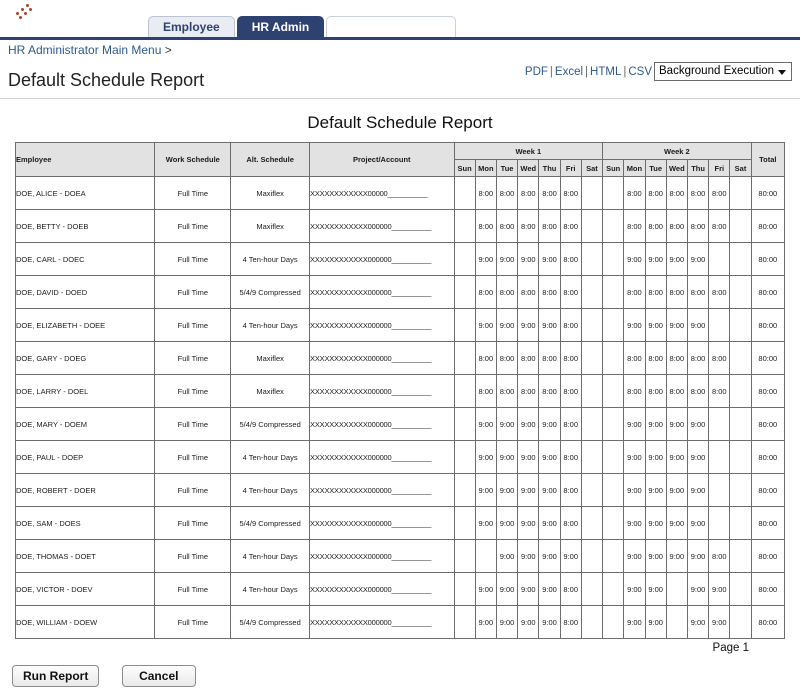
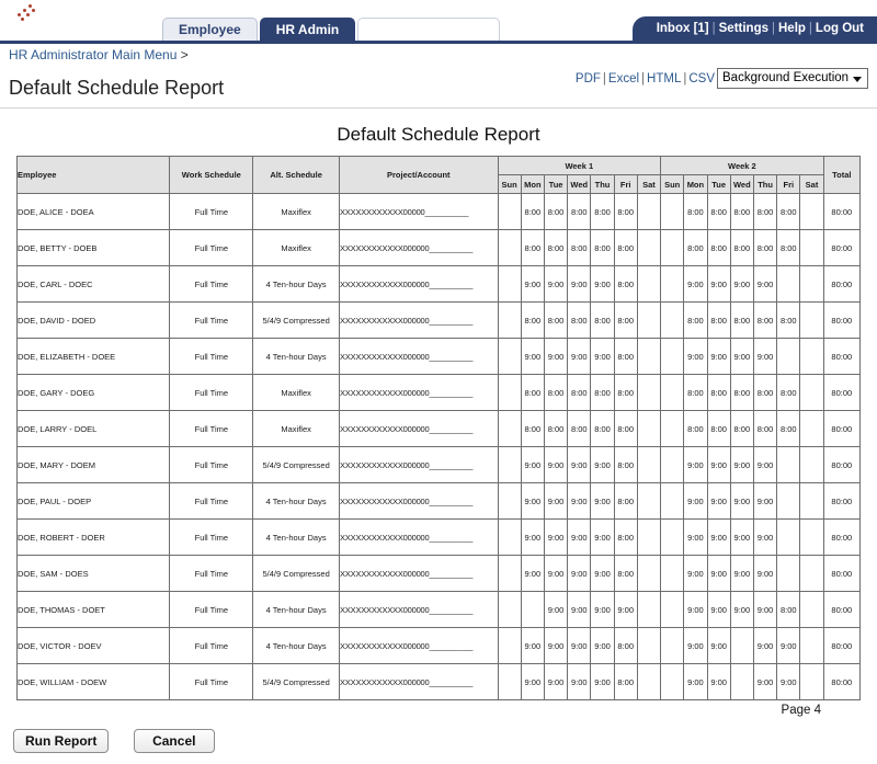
  Employee
  HR Admin
+ Inbox [1] | Settings | Help | Log Out
  HR Administrator Main Menu >
  Default Schedule Report
  PDF | Excel | HTML | CSV
  Background Execution
  Default Schedule Report
  Employee	Work Schedule	Alt. Schedule	Project/Account	Week 1	Week 2	Total
  Sun	Mon	Tue	Wed	Thu	Fri	Sat	Sun	Mon	Tue	Wed	Thu	Fri	Sat
  DOE, ALICE - DOEA	Full Time	Maxiflex	XXXXXXXXXXXX00000__________		8:00	8:00	8:00	8:00	8:00			8:00	8:00	8:00	8:00	8:00		80:00
  DOE, BETTY - DOEB	Full Time	Maxiflex	XXXXXXXXXXXX000000__________		8:00	8:00	8:00	8:00	8:00			8:00	8:00	8:00	8:00	8:00		80:00
  DOE, CARL - DOEC	Full Time	4 Ten-hour Days	XXXXXXXXXXXX000000__________		9:00	9:00	9:00	9:00	8:00			9:00	9:00	9:00	9:00			80:00
  DOE, DAVID - DOED	Full Time	5/4/9 Compressed	XXXXXXXXXXXX000000__________		8:00	8:00	8:00	8:00	8:00			8:00	8:00	8:00	8:00	8:00		80:00
  DOE, ELIZABETH - DOEE	Full Time	4 Ten-hour Days	XXXXXXXXXXXX000000__________		9:00	9:00	9:00	9:00	8:00			9:00	9:00	9:00	9:00			80:00
  DOE, GARY - DOEG	Full Time	Maxiflex	XXXXXXXXXXXX000000__________		8:00	8:00	8:00	8:00	8:00			8:00	8:00	8:00	8:00	8:00		80:00
  DOE, LARRY - DOEL	Full Time	Maxiflex	XXXXXXXXXXXX000000__________		8:00	8:00	8:00	8:00	8:00			8:00	8:00	8:00	8:00	8:00		80:00
  DOE, MARY - DOEM	Full Time	5/4/9 Compressed	XXXXXXXXXXXX000000__________		9:00	9:00	9:00	9:00	8:00			9:00	9:00	9:00	9:00			80:00
  DOE, PAUL - DOEP	Full Time	4 Ten-hour Days	XXXXXXXXXXXX000000__________		9:00	9:00	9:00	9:00	8:00			9:00	9:00	9:00	9:00			80:00
  DOE, ROBERT - DOER	Full Time	4 Ten-hour Days	XXXXXXXXXXXX000000__________		9:00	9:00	9:00	9:00	8:00			9:00	9:00	9:00	9:00			80:00
  DOE, SAM - DOES	Full Time	5/4/9 Compressed	XXXXXXXXXXXX000000__________		9:00	9:00	9:00	9:00	8:00			9:00	9:00	9:00	9:00			80:00
  DOE, THOMAS - DOET	Full Time	4 Ten-hour Days	XXXXXXXXXXXX000000__________			9:00	9:00	9:00	9:00			9:00	9:00	9:00	9:00	8:00		80:00
  DOE, VICTOR - DOEV	Full Time	4 Ten-hour Days	XXXXXXXXXXXX000000__________		9:00	9:00	9:00	9:00	8:00			9:00	9:00		9:00	9:00		80:00
  DOE, WILLIAM - DOEW	Full Time	5/4/9 Compressed	XXXXXXXXXXXX000000__________		9:00	9:00	9:00	9:00	8:00			9:00	9:00		9:00	9:00		80:00
- Page 1
+ Page 4
  Run Report Cancel
